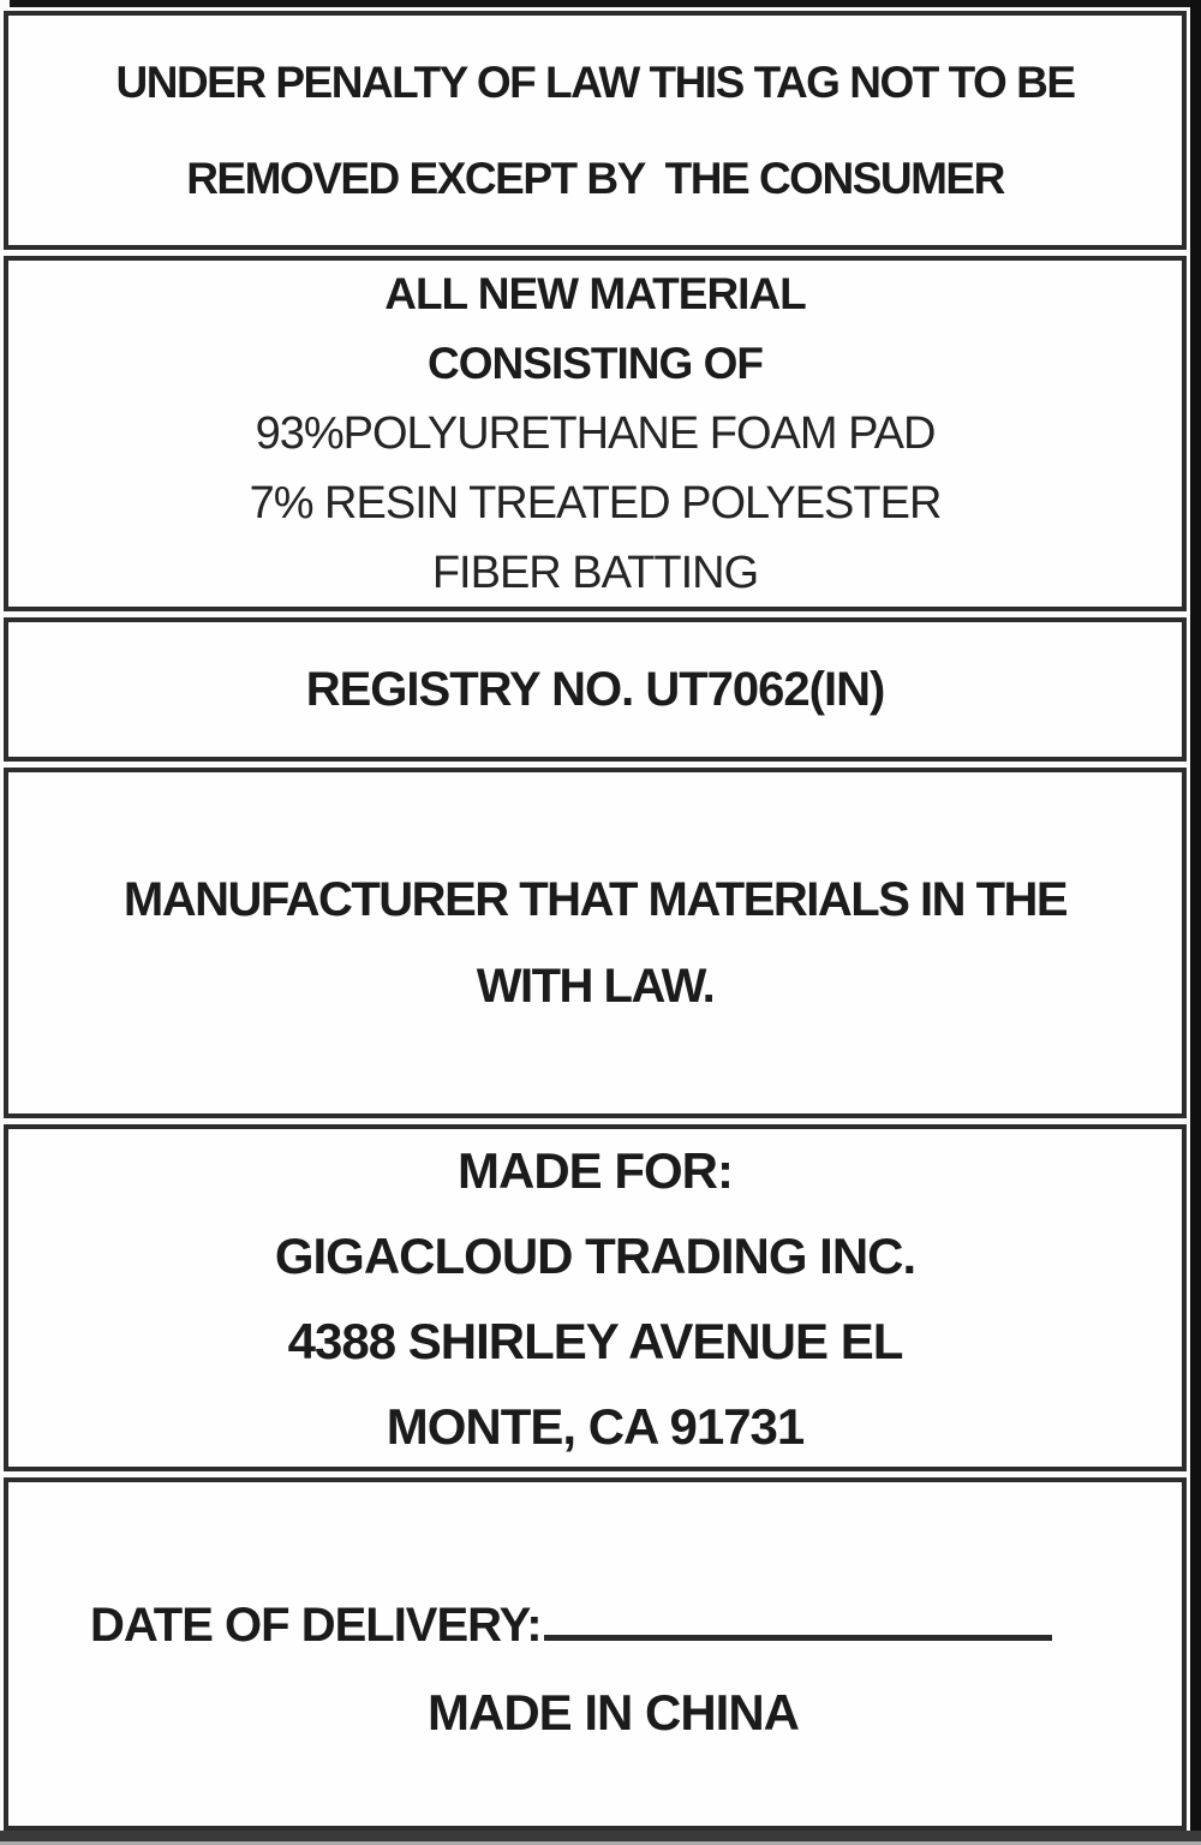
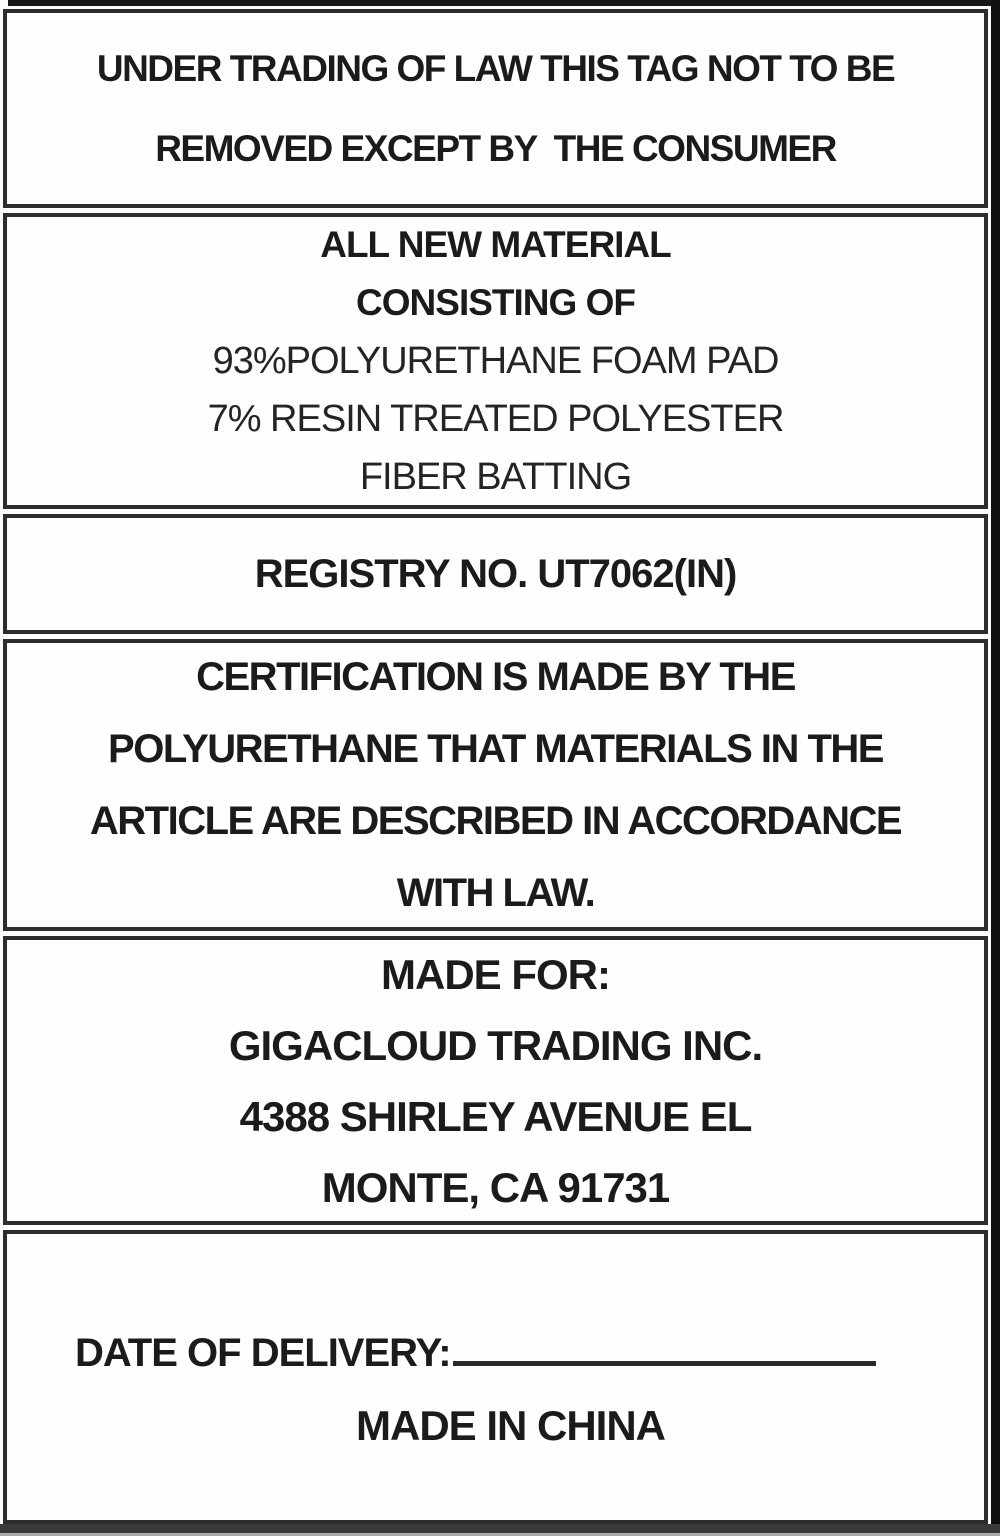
- UNDER PENALTY OF LAW THIS TAG NOT TO BE
+ UNDER TRADING OF LAW THIS TAG NOT TO BE
  REMOVED EXCEPT BY THE CONSUMER
  ALL NEW MATERIAL
  CONSISTING OF
  93%POLYURETHANE FOAM PAD
  7% RESIN TREATED POLYESTER
  FIBER BATTING
  REGISTRY NO. UT7062(IN)
+ CERTIFICATION IS MADE BY THE
- MANUFACTURER THAT MATERIALS IN THE
+ POLYURETHANE THAT MATERIALS IN THE
+ ARTICLE ARE DESCRIBED IN ACCORDANCE
  WITH LAW.
  MADE FOR:
  GIGACLOUD TRADING INC.
  4388 SHIRLEY AVENUE EL
  MONTE, CA 91731
  DATE OF DELIVERY:
  MADE IN CHINA
